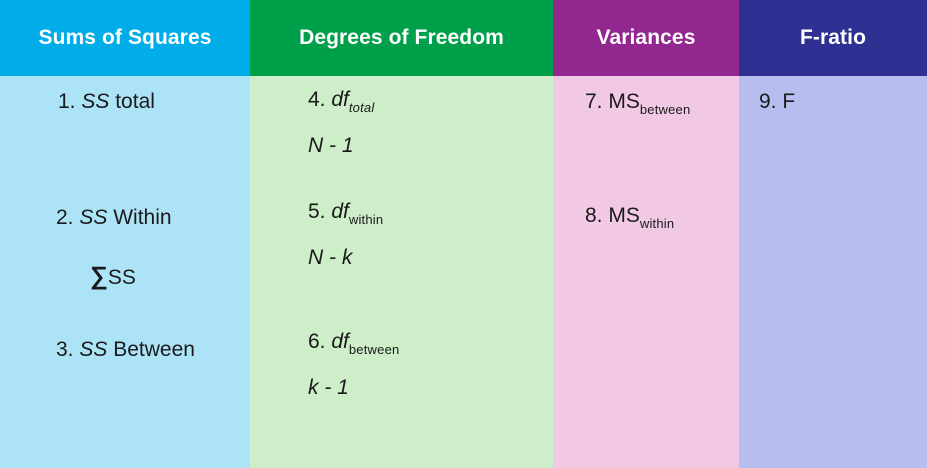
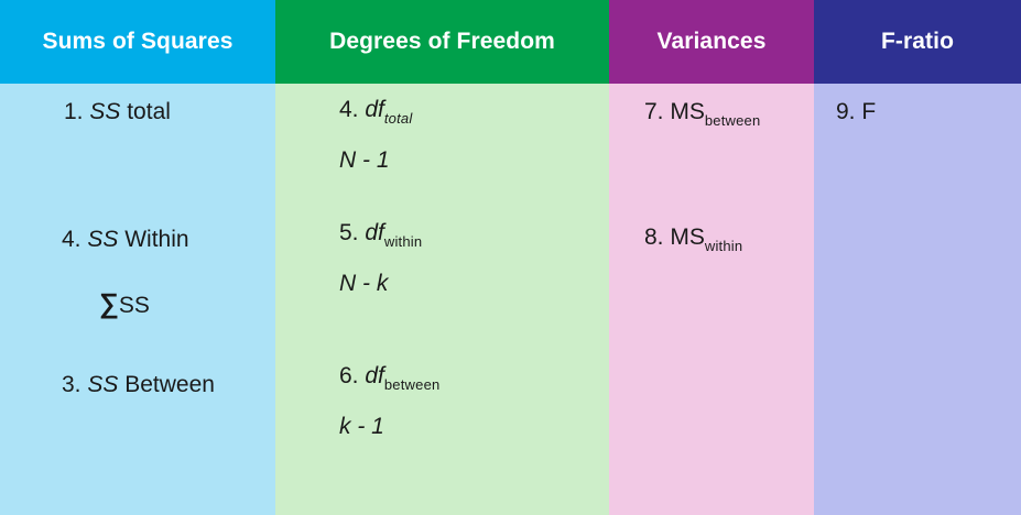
  Sums of Squares	Degrees of Freedom	Variances	F-ratio
- 1. SS total 2. SS Within ∑SS 3. SS Between	4. dftotal N - 1 5. dfwithin N - k 6. dfbetween k - 1	7. MSbetween 8. MSwithin	9. F
+ 1. SS total 4. SS Within ∑SS 3. SS Between	4. dftotal N - 1 5. dfwithin N - k 6. dfbetween k - 1	7. MSbetween 8. MSwithin	9. F
